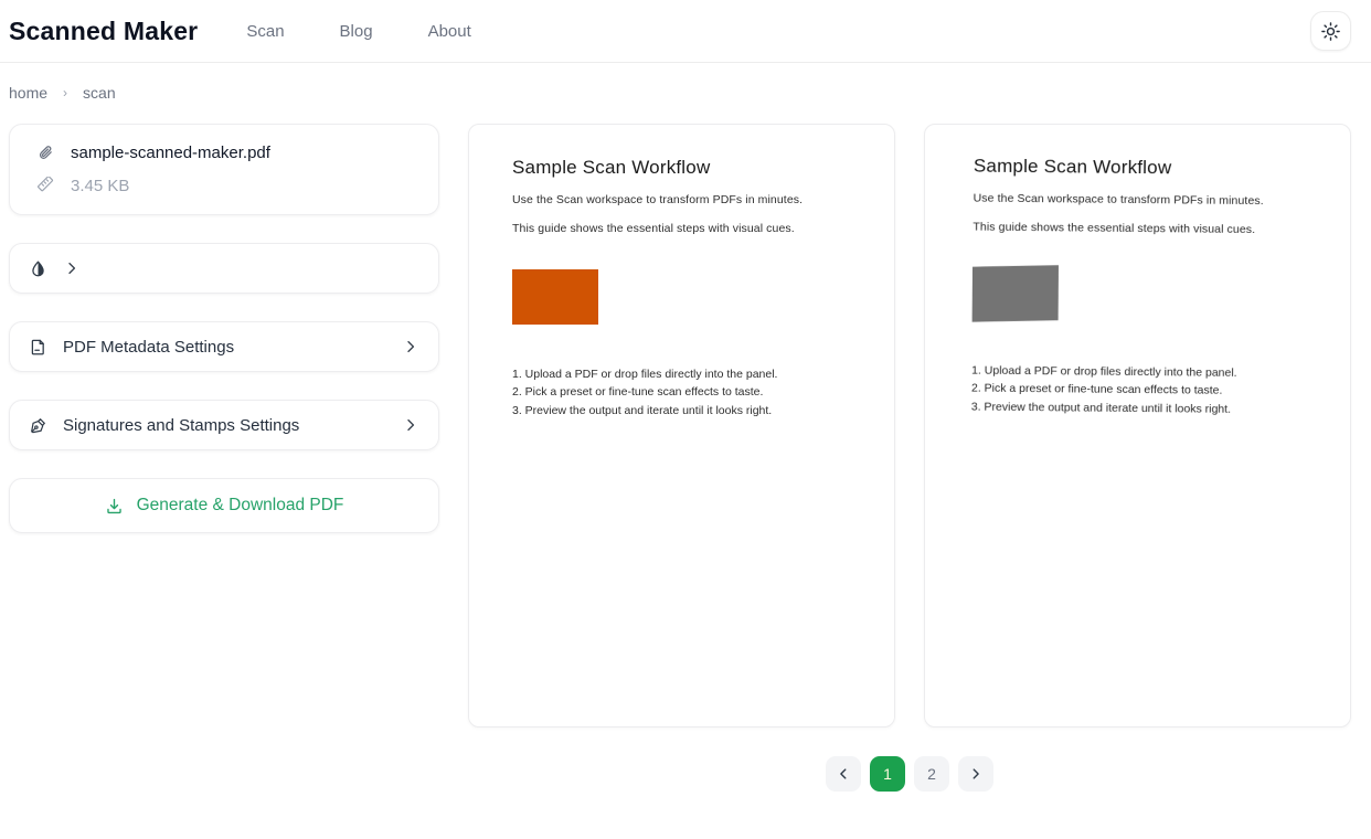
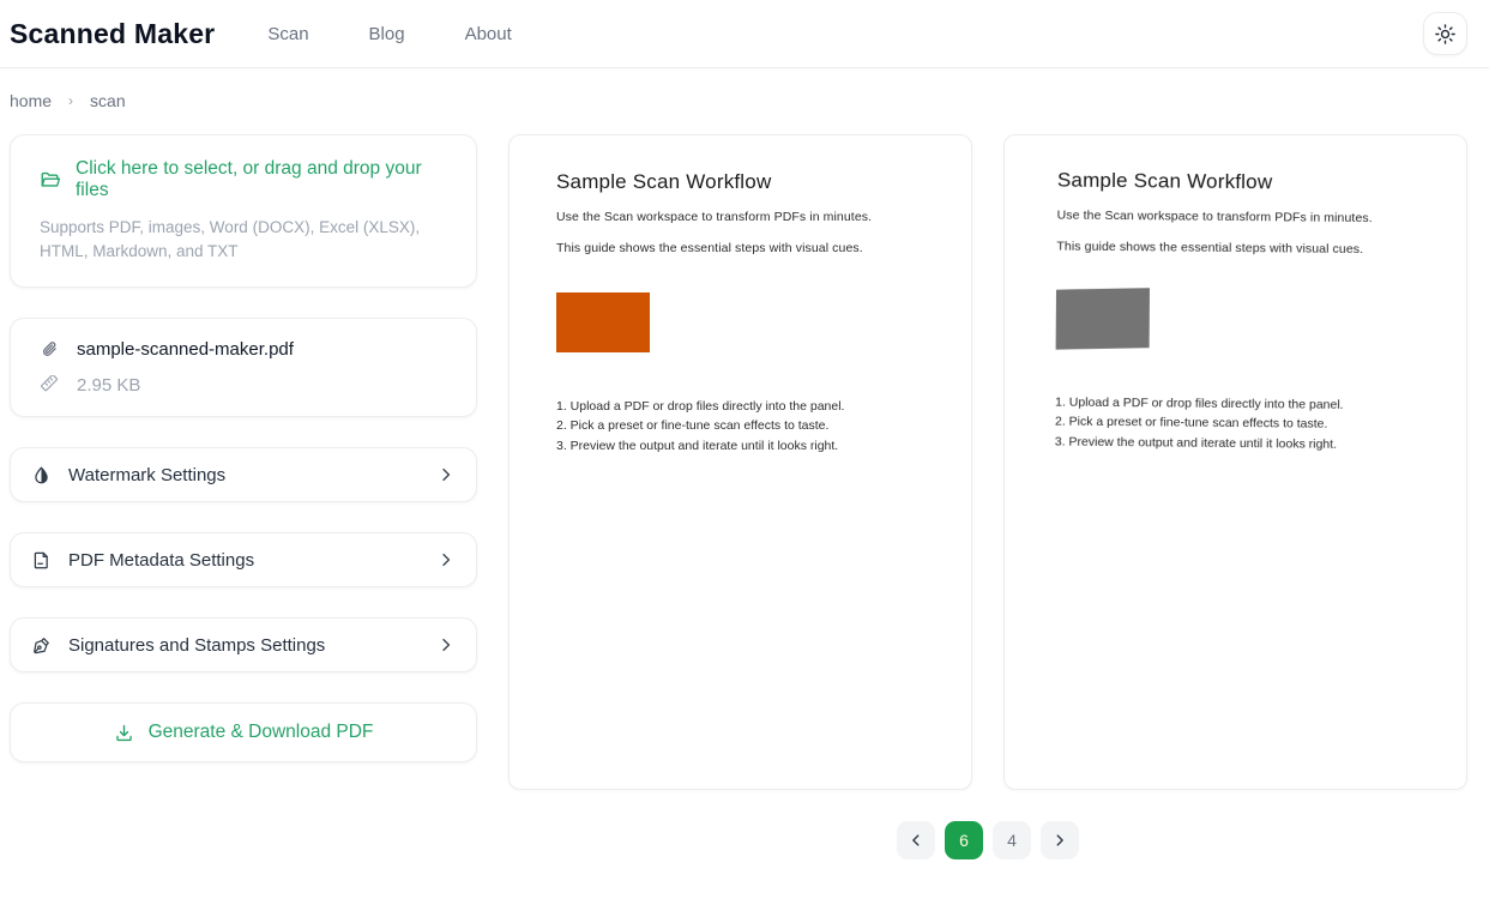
  Scanned Maker
  Scan
  Blog
  About
  home
  ›
  scan
+ Click here to select, or drag and drop your files
+ Supports PDF, images, Word (DOCX), Excel (XLSX), HTML, Markdown, and TXT
  sample-scanned-maker.pdf
- 3.45 KB
+ 2.95 KB
+ Watermark Settings
  PDF Metadata Settings
  Signatures and Stamps Settings
  Generate & Download PDF
  Sample Scan Workflow
  Use the Scan workspace to transform PDFs in minutes.
  This guide shows the essential steps with visual cues.
  1. Upload a PDF or drop files directly into the panel.
  2. Pick a preset or fine-tune scan effects to taste.
  3. Preview the output and iterate until it looks right.
  Sample Scan Workflow
  Use the Scan workspace to transform PDFs in minutes.
  This guide shows the essential steps with visual cues.
  1. Upload a PDF or drop files directly into the panel.
  2. Pick a preset or fine-tune scan effects to taste.
  3. Preview the output and iterate until it looks right.
- 1
+ 6
- 2
+ 4
